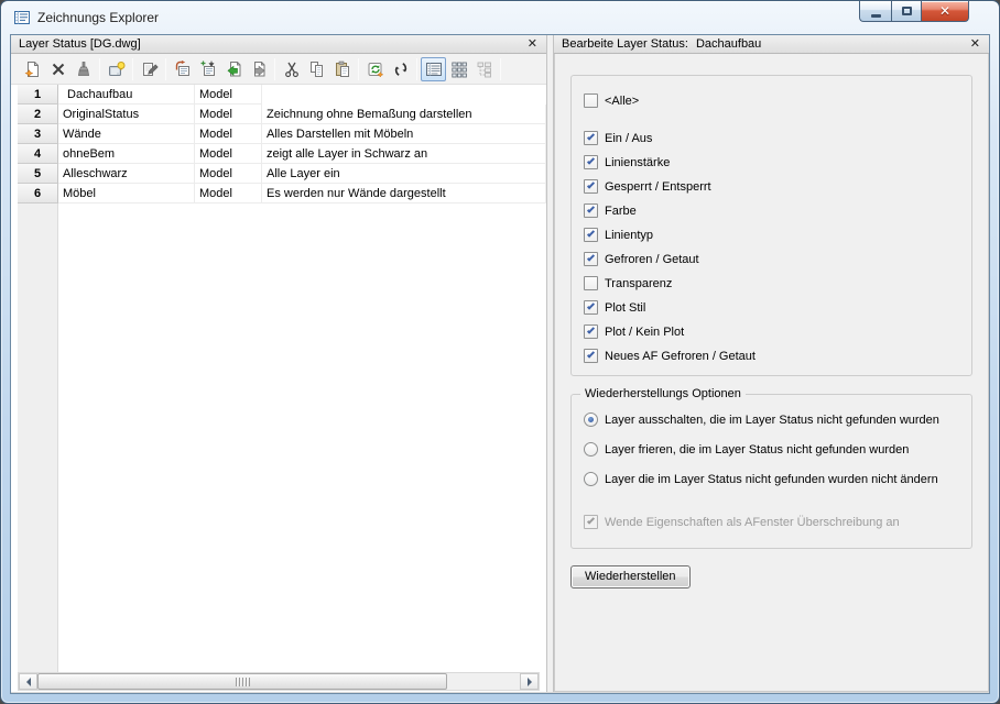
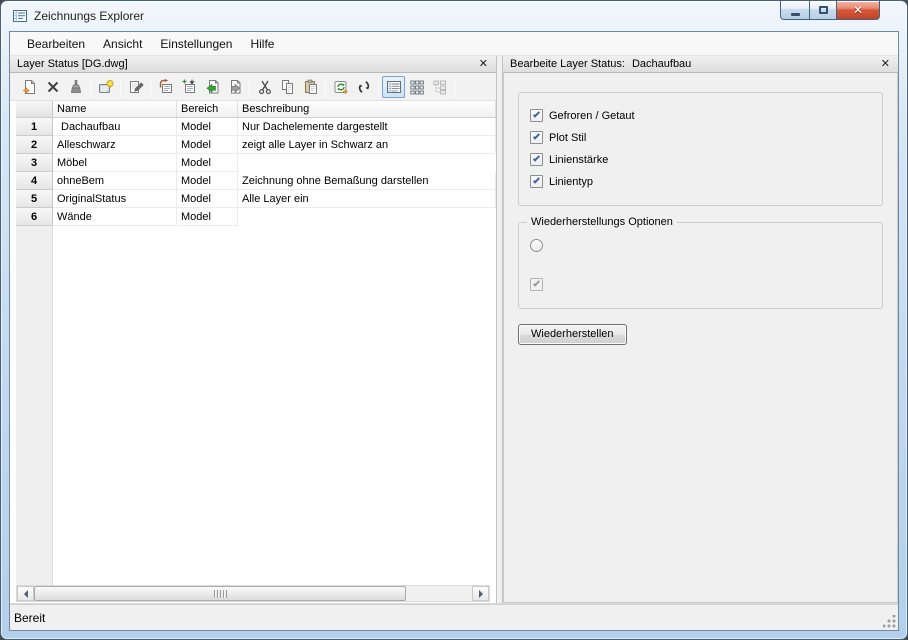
  Zeichnungs Explorer
  ✕
+ Bearbeiten
+ Ansicht
+ Einstellungen
+ Hilfe
  Layer Status [DG.dwg]
  ✕
+ Name
+ Bereich
+ Beschreibung
  1
  Dachaufbau
  Model
+ Nur Dachelemente dargestellt
  2
- OriginalStatus
+ Alleschwarz
  Model
- Zeichnung ohne Bemaßung darstellen
+ zeigt alle Layer in Schwarz an
  3
- Wände
+ Möbel
  Model
- Alles Darstellen mit Möbeln
  4
  ohneBem
  Model
- zeigt alle Layer in Schwarz an
+ Zeichnung ohne Bemaßung darstellen
  5
- Alleschwarz
+ OriginalStatus
  Model
  Alle Layer ein
  6
- Möbel
+ Wände
  Model
- Es werden nur Wände dargestellt
  Bearbeite Layer Status:
  Dachaufbau
  ✕
- <Alle>
- Ein / Aus
- Linienstärke
+ Gefroren / Getaut
- Gesperrt / Entsperrt
- Farbe
- Linientyp
+ Plot Stil
- Gefroren / Getaut
+ Linienstärke
- Transparenz
- Plot Stil
+ Linientyp
- Plot / Kein Plot
- Neues AF Gefroren / Getaut
  Wiederherstellungs Optionen
- Layer ausschalten, die im Layer Status nicht gefunden wurden
- Layer frieren, die im Layer Status nicht gefunden wurden
- Layer die im Layer Status nicht gefunden wurden nicht ändern
- Wende Eigenschaften als AFenster Überschreibung an
  Wiederherstellen
+ Bereit
